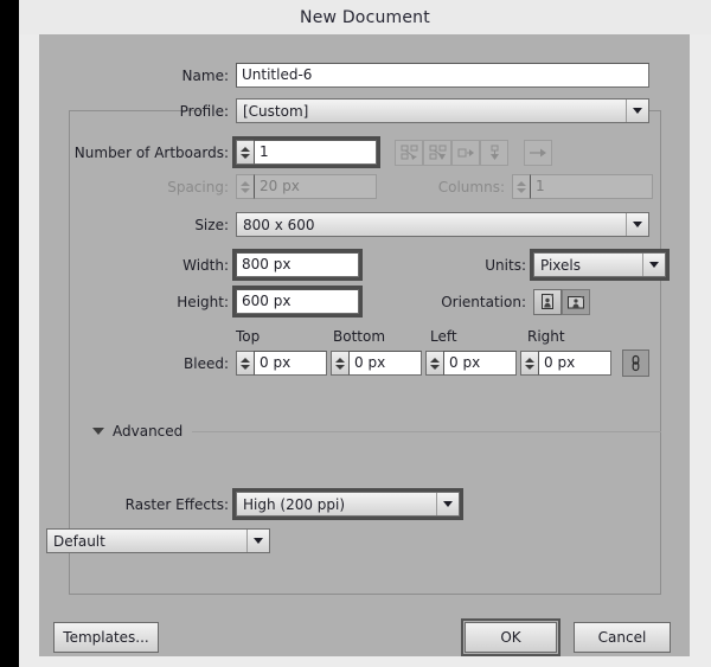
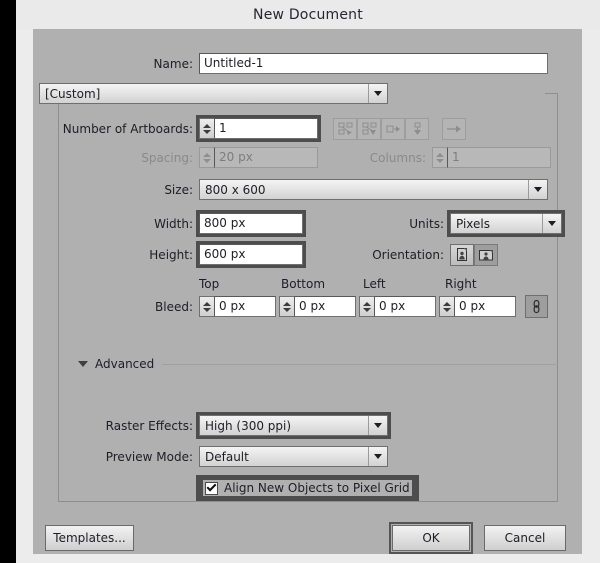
  New Document
  Name:
- Untitled-6
+ Untitled-1
- Profile:
  [Custom]
  Number of Artboards:
  1
  Spacing:
  20 px
  Columns:
  1
  Size:
  800 x 600
  Width:
  800 px
  Units:
  Pixels
  Height:
  600 px
  Orientation:
  Top
  Bottom
  Left
  Right
  Bleed:
  0 px
  0 px
  0 px
  0 px
  Advanced
  Raster Effects:
- High (200 ppi)
+ High (300 ppi)
+ Preview Mode:
  Default
+ Align New Objects to Pixel Grid
  Templates...
  OK
  Cancel
